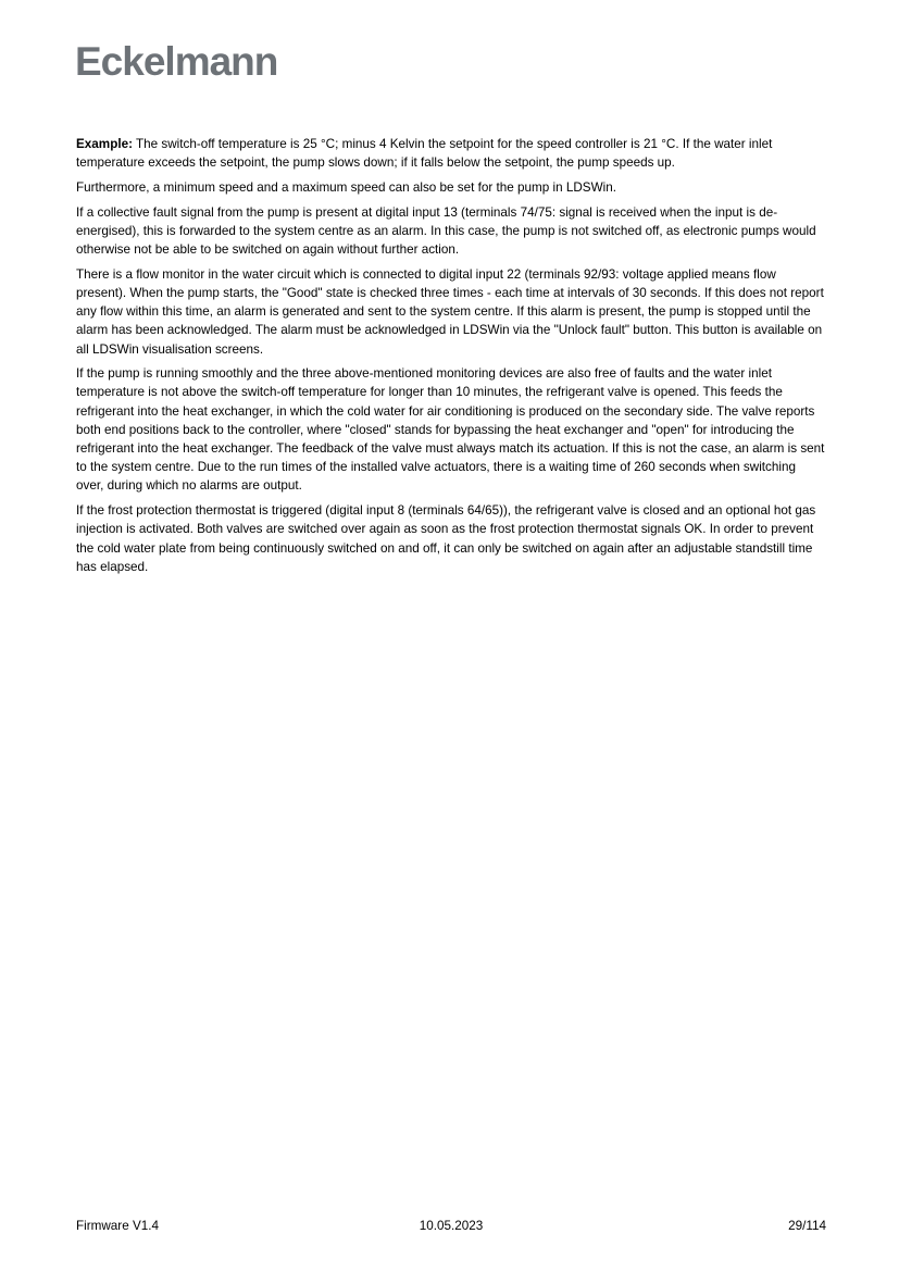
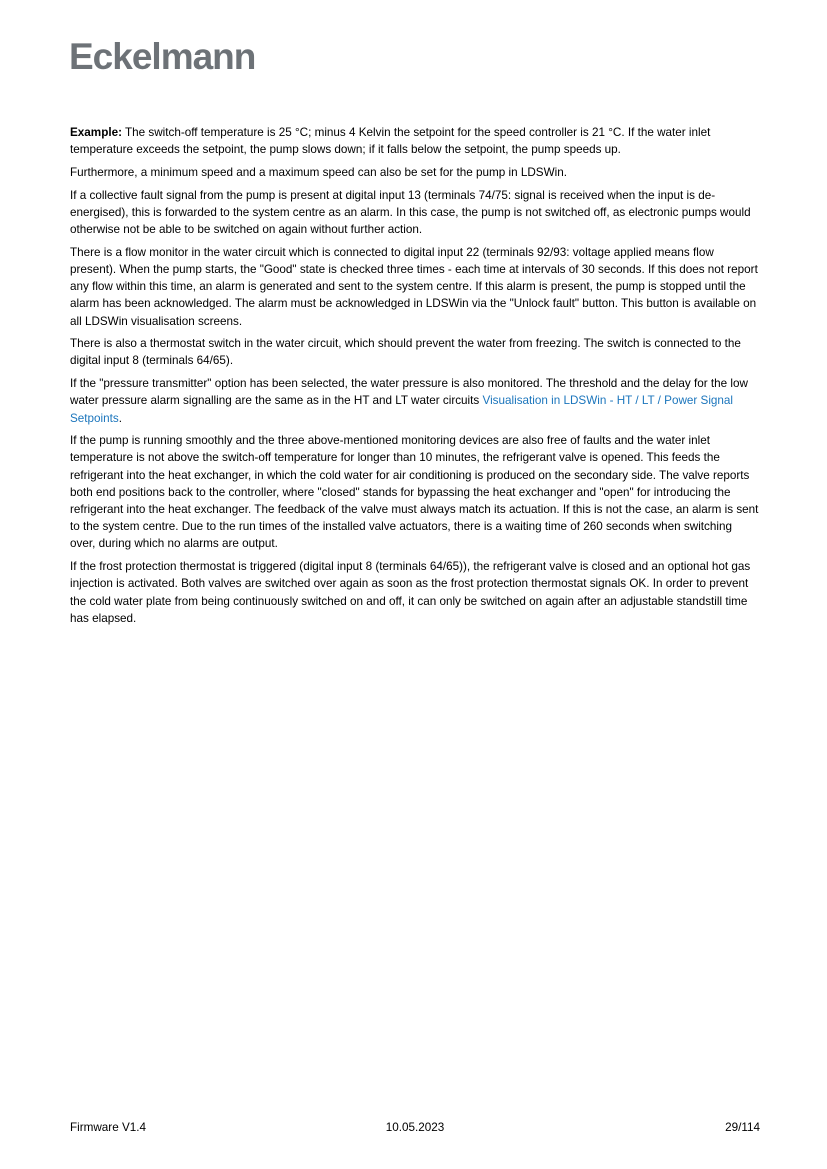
  Eckelmann
  Example: The switch-off temperature is 25 °C; minus 4 Kelvin the setpoint for the speed controller is 21 °C. If the water inlet temperature exceeds the setpoint, the pump slows down; if it falls below the setpoint, the pump speeds up.
  Furthermore, a minimum speed and a maximum speed can also be set for the pump in LDSWin.
  If a collective fault signal from the pump is present at digital input 13 (terminals 74/75: signal is received when the input is de-energised), this is forwarded to the system centre as an alarm. In this case, the pump is not switched off, as electronic pumps would otherwise not be able to be switched on again without further action.
  There is a flow monitor in the water circuit which is connected to digital input 22 (terminals 92/93: voltage applied means flow present). When the pump starts, the "Good" state is checked three times - each time at intervals of 30 seconds. If this does not report any flow within this time, an alarm is generated and sent to the system centre. If this alarm is present, the pump is stopped until the alarm has been acknowledged. The alarm must be acknowledged in LDSWin via the "Unlock fault" button. This button is available on all LDSWin visualisation screens.
+ There is also a thermostat switch in the water circuit, which should prevent the water from freezing. The switch is connected to the digital input 8 (terminals 64/65).
+ If the "pressure transmitter" option has been selected, the water pressure is also monitored. The threshold and the delay for the low water pressure alarm signalling are the same as in the HT and LT water circuits Visualisation in LDSWin - HT / LT / Power Signal Setpoints.
  If the pump is running smoothly and the three above-mentioned monitoring devices are also free of faults and the water inlet temperature is not above the switch-off temperature for longer than 10 minutes, the refrigerant valve is opened. This feeds the refrigerant into the heat exchanger, in which the cold water for air conditioning is produced on the secondary side. The valve reports both end positions back to the controller, where "closed" stands for bypassing the heat exchanger and "open" for introducing the refrigerant into the heat exchanger. The feedback of the valve must always match its actuation. If this is not the case, an alarm is sent to the system centre. Due to the run times of the installed valve actuators, there is a waiting time of 260 seconds when switching over, during which no alarms are output.
  If the frost protection thermostat is triggered (digital input 8 (terminals 64/65)), the refrigerant valve is closed and an optional hot gas injection is activated. Both valves are switched over again as soon as the frost protection thermostat signals OK. In order to prevent the cold water plate from being continuously switched on and off, it can only be switched on again after an adjustable standstill time has elapsed.
  Firmware V1.4
  10.05.2023
  29/114
